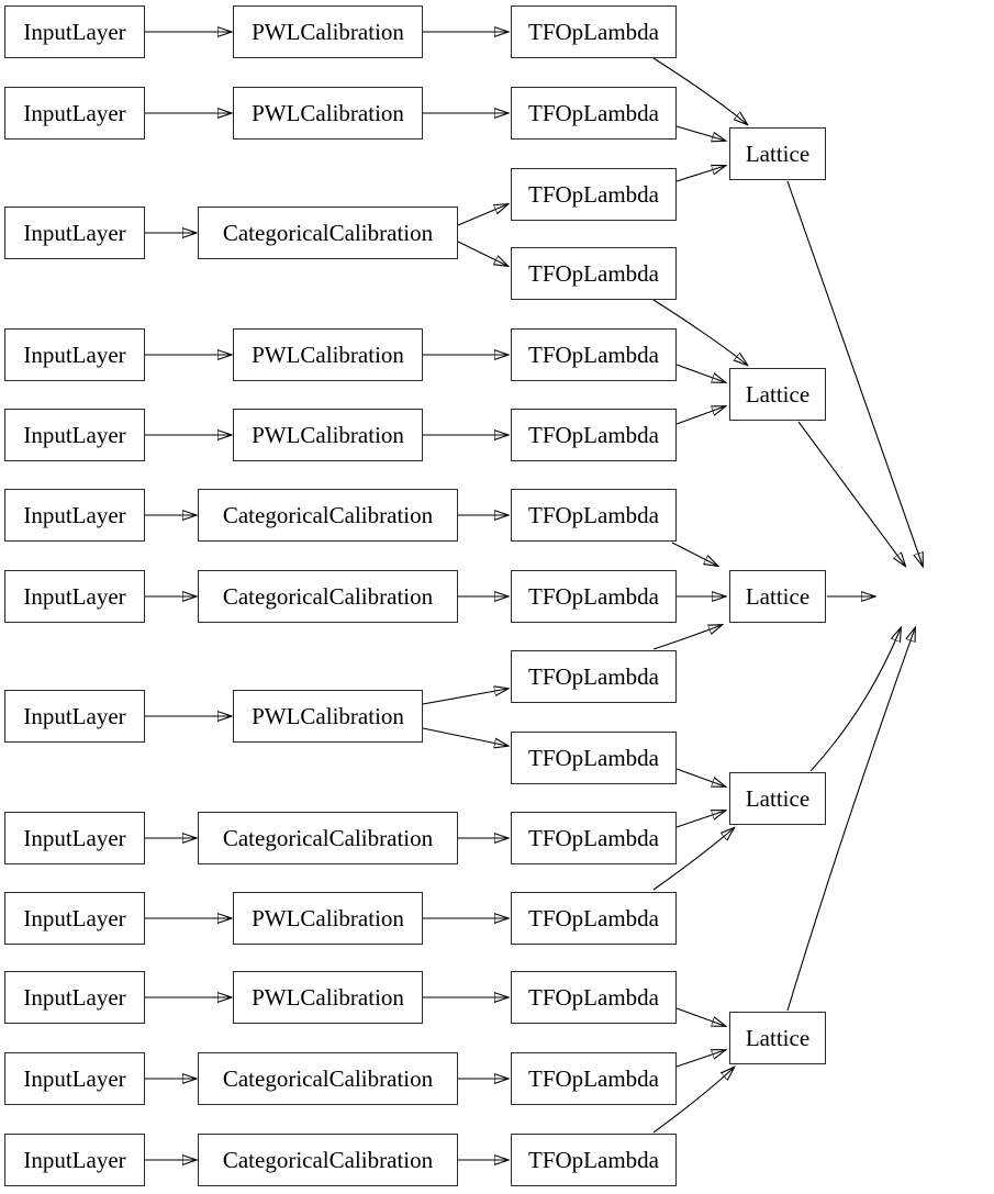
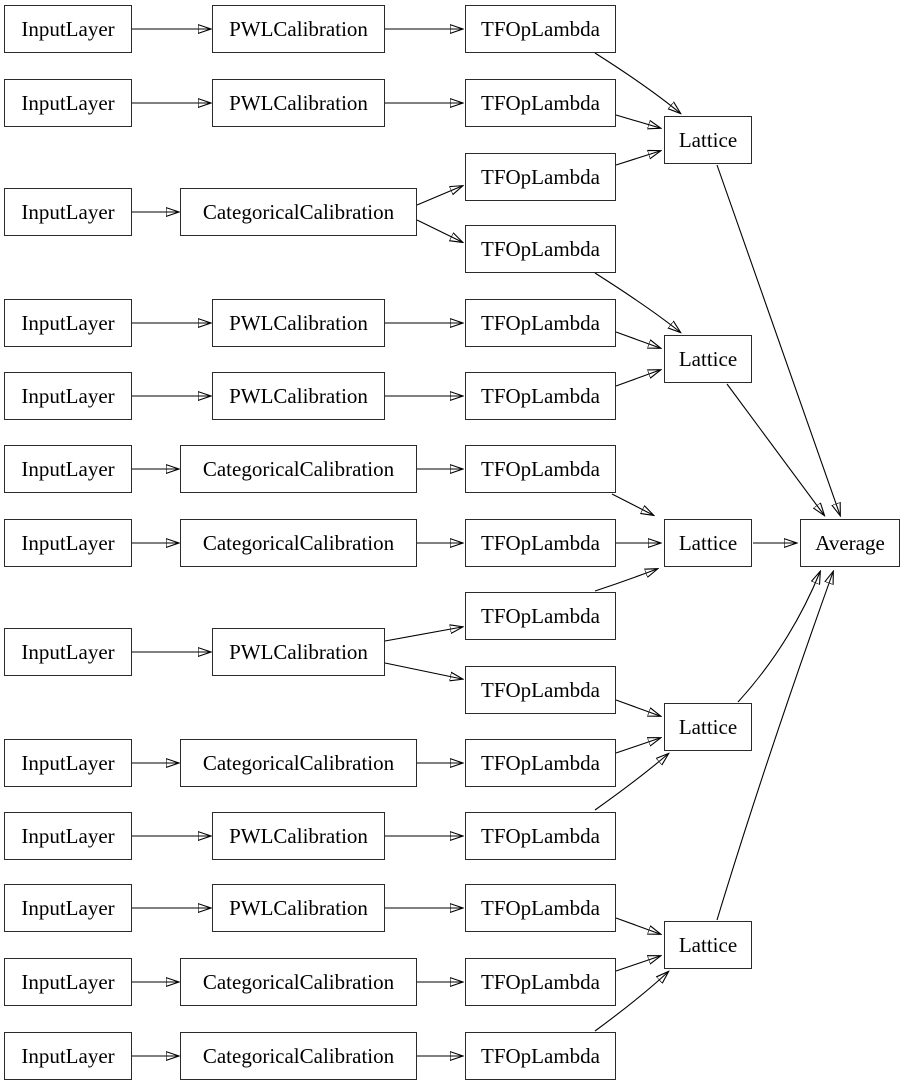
  InputLayer
  InputLayer
  InputLayer
  InputLayer
  InputLayer
  InputLayer
  InputLayer
  InputLayer
  InputLayer
  InputLayer
  InputLayer
  InputLayer
  InputLayer
  PWLCalibration
  PWLCalibration
  CategoricalCalibration
  PWLCalibration
  PWLCalibration
  CategoricalCalibration
  CategoricalCalibration
  PWLCalibration
  CategoricalCalibration
  PWLCalibration
  PWLCalibration
  CategoricalCalibration
  CategoricalCalibration
  TFOpLambda
  TFOpLambda
  TFOpLambda
  TFOpLambda
  TFOpLambda
  TFOpLambda
  TFOpLambda
  TFOpLambda
  TFOpLambda
  TFOpLambda
  TFOpLambda
  TFOpLambda
  TFOpLambda
  TFOpLambda
  TFOpLambda
  Lattice
  Lattice
  Lattice
  Lattice
  Lattice
+ Average
